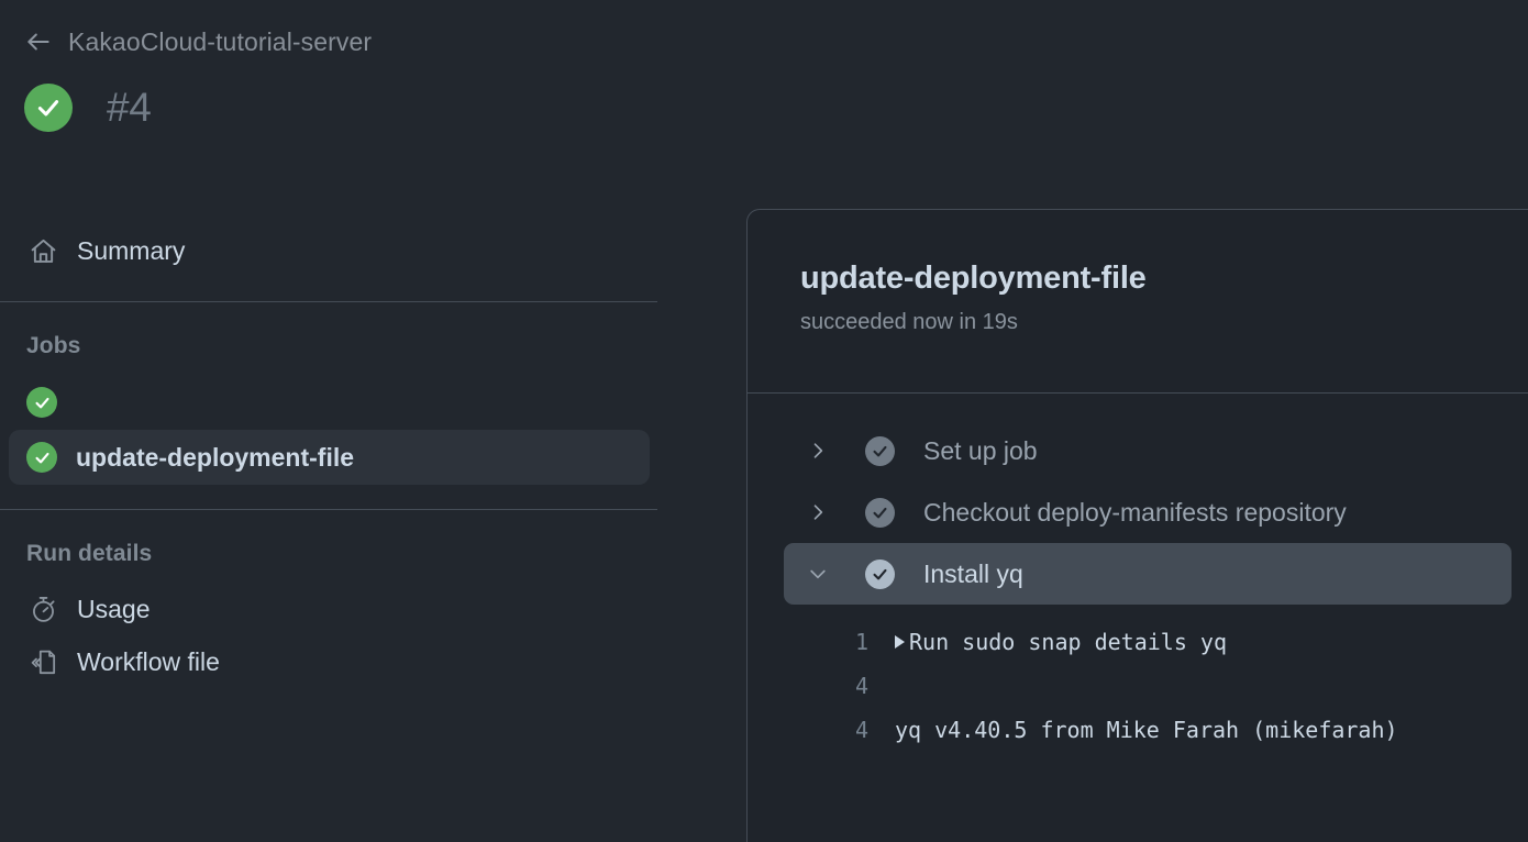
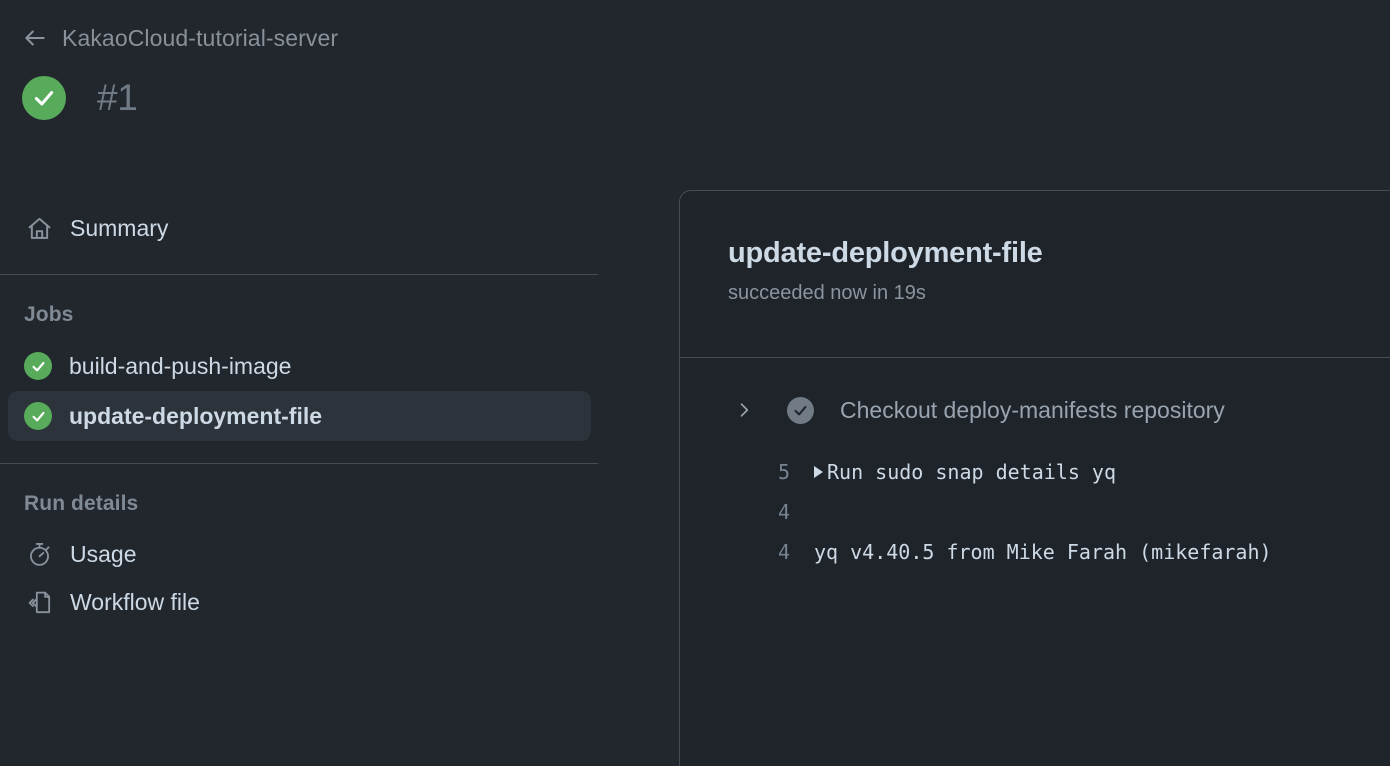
  KakaoCloud-tutorial-server
- #4
+ #1
  Summary
  Jobs
+ build-and-push-image
  update-deployment-file
  Run details
  Usage
  Workflow file
  update-deployment-file
  succeeded now in 19s
- Set up job
  Checkout deploy-manifests repository
- Install yq
- 1
+ 5
  Run sudo snap details yq
  4
  4
  yq v4.40.5 from Mike Farah (mikefarah)
